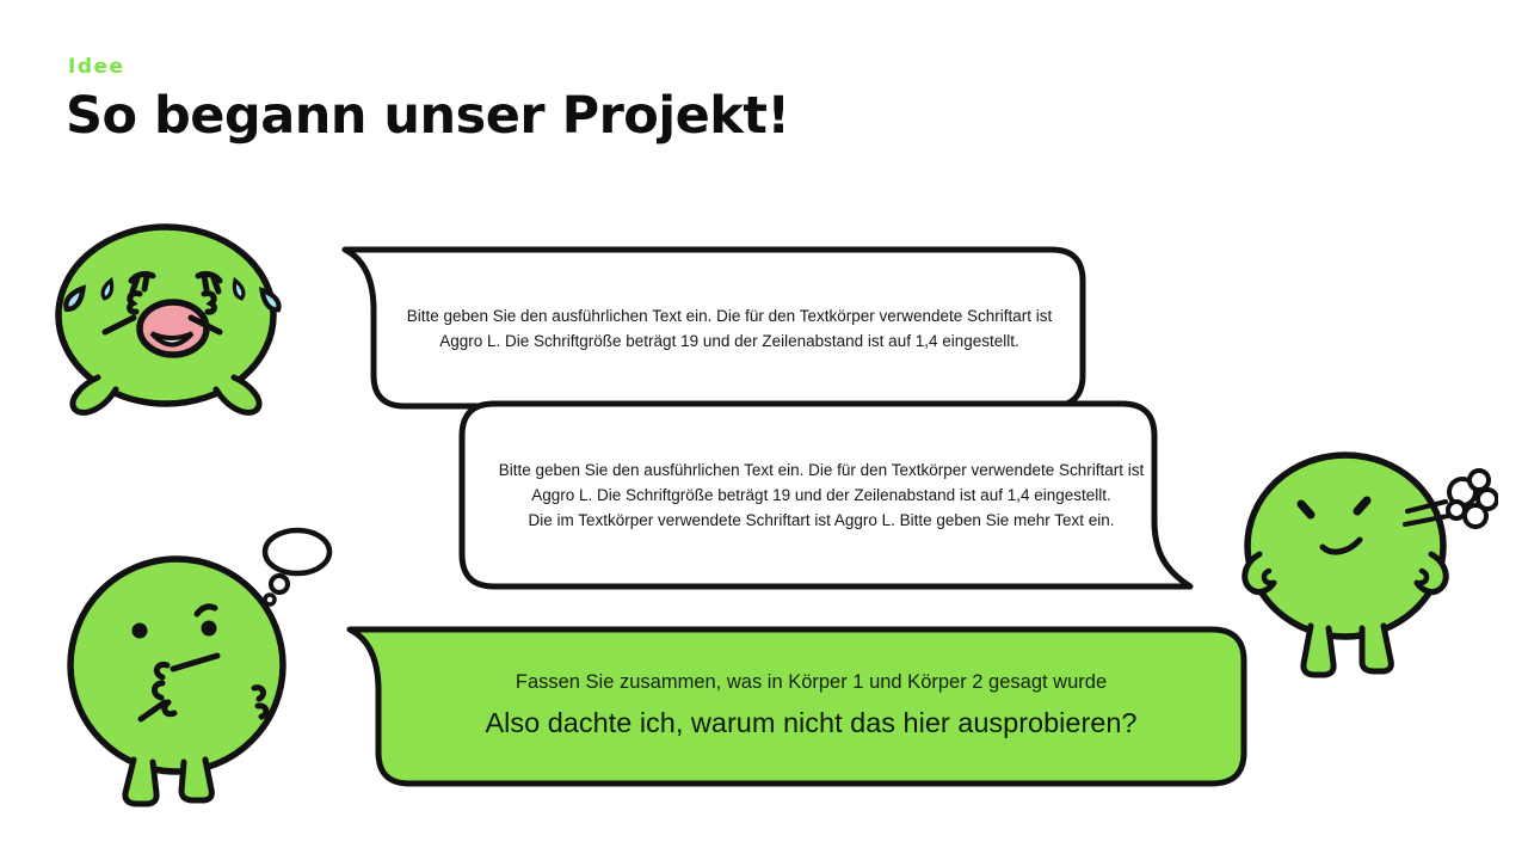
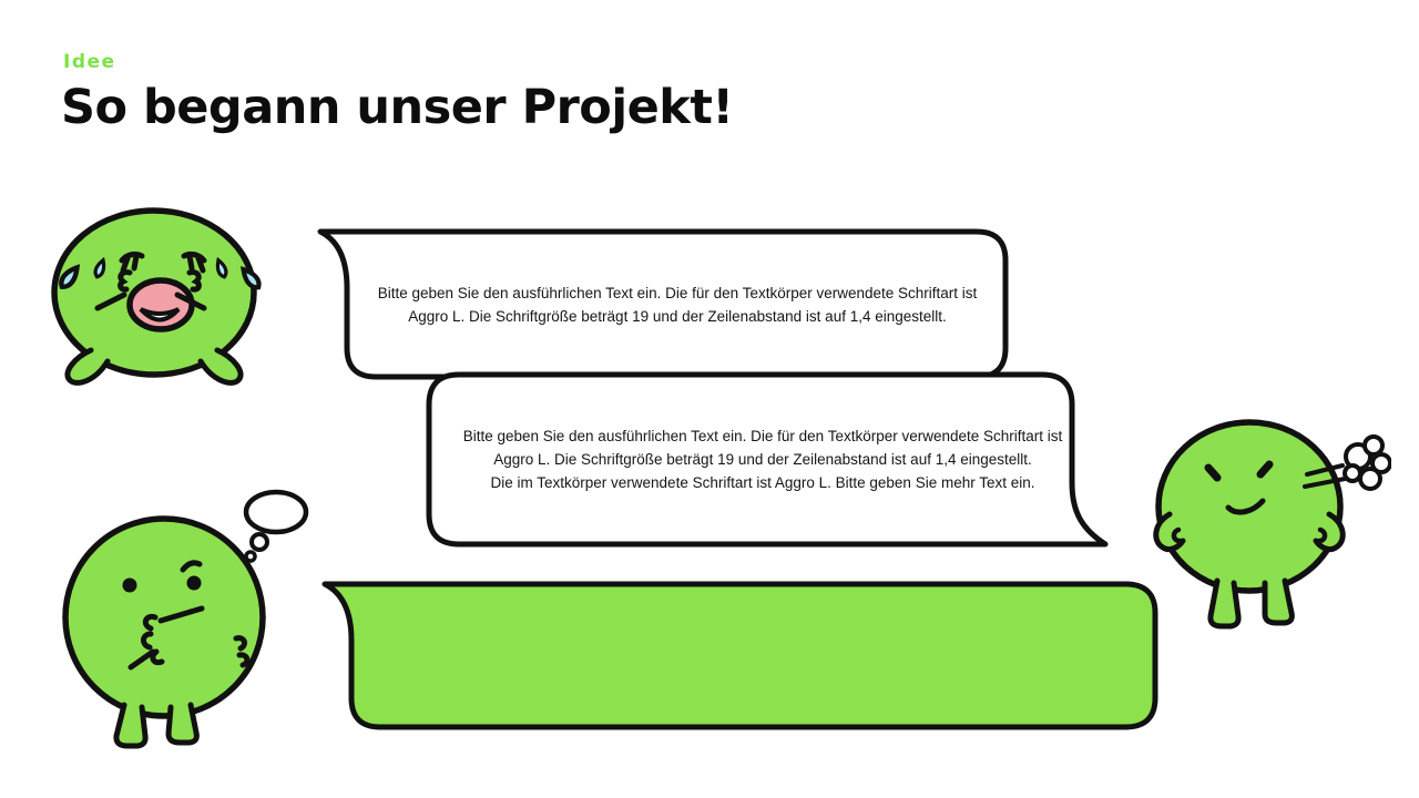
  Idee
  So begann unser Projekt!
  Bitte geben Sie den ausführlichen Text ein. Die für den Textkörper verwendete Schriftart ist
  Aggro L. Die Schriftgröße beträgt 19 und der Zeilenabstand ist auf 1,4 eingestellt.
  Bitte geben Sie den ausführlichen Text ein. Die für den Textkörper verwendete Schriftart ist
  Aggro L. Die Schriftgröße beträgt 19 und der Zeilenabstand ist auf 1,4 eingestellt.
  Die im Textkörper verwendete Schriftart ist Aggro L. Bitte geben Sie mehr Text ein.
- Fassen Sie zusammen, was in Körper 1 und Körper 2 gesagt wurde
- Also dachte ich, warum nicht das hier ausprobieren?
